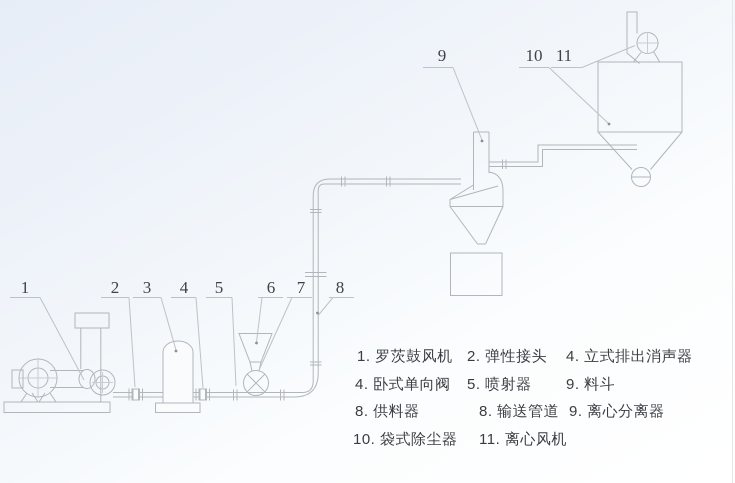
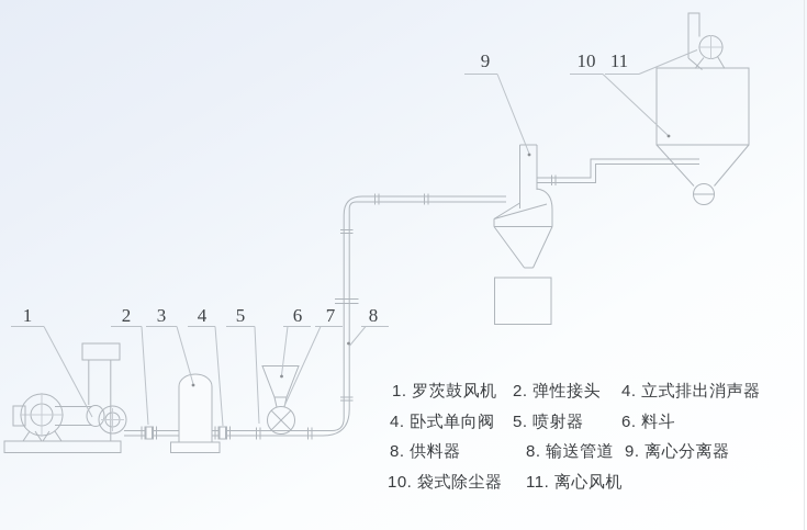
  1
  2
  3
  4
  5
  6
  7
  8
  9
  10
  11
  1. 罗茨鼓风机
  2. 弹性接头
  4. 立式排出消声器
  4. 卧式单向阀
  5. 喷射器
- 9. 料斗
+ 6. 料斗
  8. 供料器
  8. 输送管道
  9. 离心分离器
  10. 袋式除尘器
  11. 离心风机
